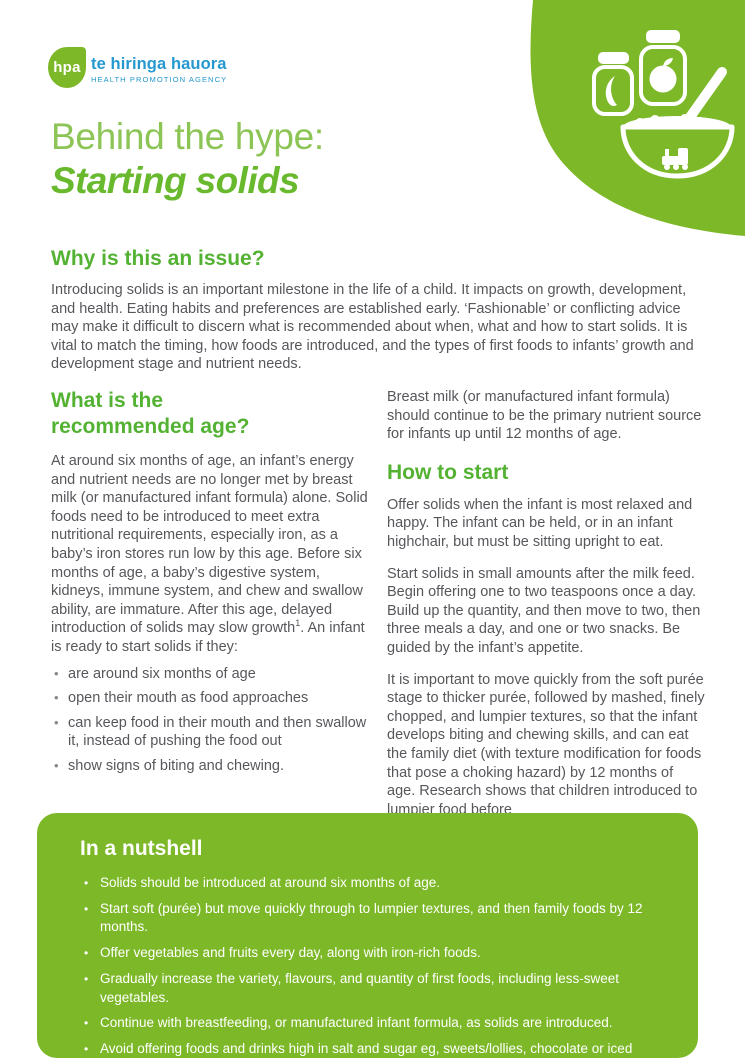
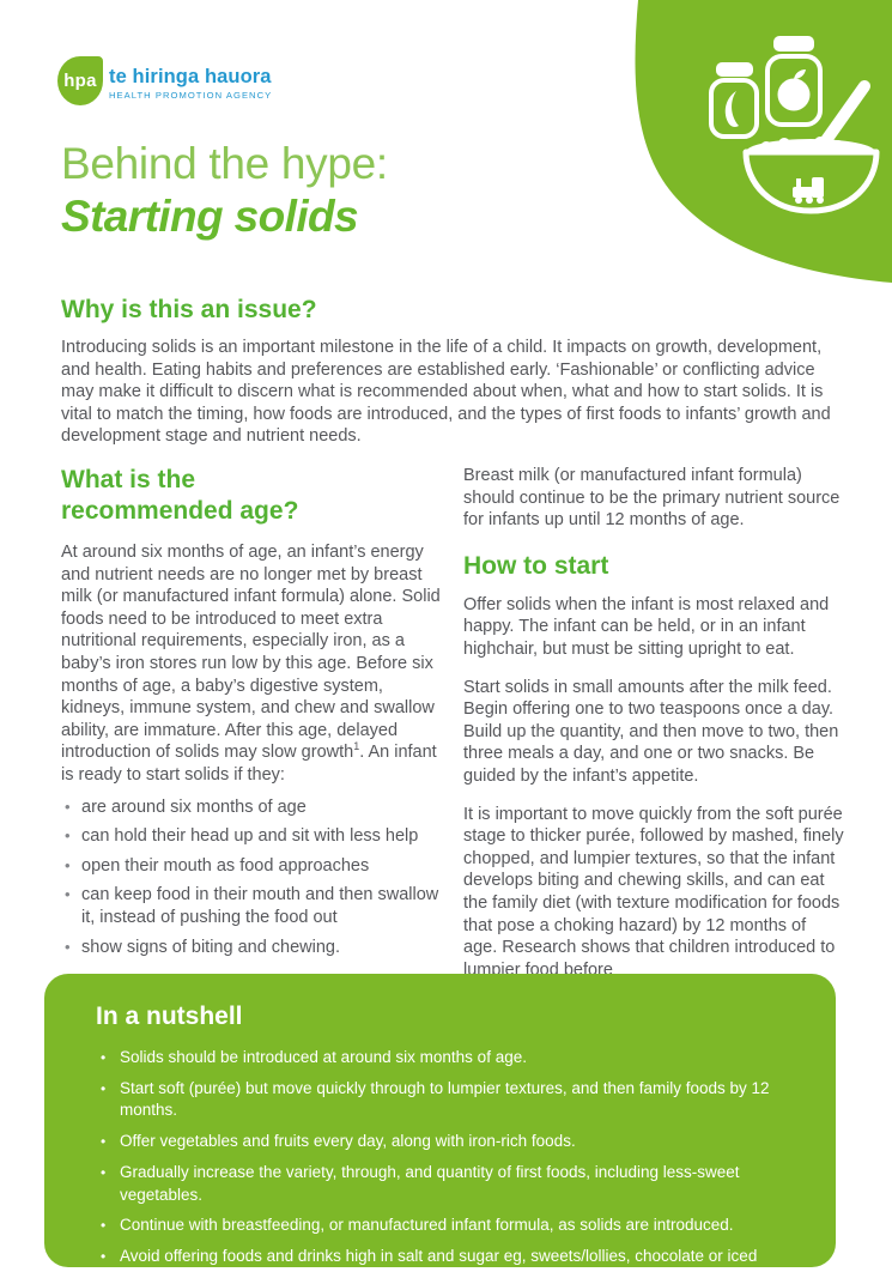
  hpa
  te hiringa hauora
  HEALTH PROMOTION AGENCY
  Behind the hype:
  Starting solids
  Why is this an issue?
  Introducing solids is an important milestone in the life of a child. It impacts on growth, development, and health. Eating habits and preferences are established early. ‘Fashionable’ or conflicting advice may make it difficult to discern what is recommended about when, what and how to start solids. It is vital to match the timing, how foods are introduced, and the types of first foods to infants’ growth and development stage and nutrient needs.
  What is the recommended age?
  At around six months of age, an infant’s energy and nutrient needs are no longer met by breast milk (or manufactured infant formula) alone. Solid foods need to be introduced to meet extra nutritional requirements, especially iron, as a baby’s iron stores run low by this age. Before six months of age, a baby’s digestive system, kidneys, immune system, and chew and swallow ability, are immature. After this age, delayed introduction of solids may slow growth1. An infant is ready to start solids if they:
  are around six months of age
+ can hold their head up and sit with less help
  open their mouth as food approaches
  can keep food in their mouth and then swallow it, instead of pushing the food out
  show signs of biting and chewing.
  Breast milk (or manufactured infant formula) should continue to be the primary nutrient source for infants up until 12 months of age.
  How to start
  Offer solids when the infant is most relaxed and happy. The infant can be held, or in an infant highchair, but must be sitting upright to eat.
  Start solids in small amounts after the milk feed. Begin offering one to two teaspoons once a day. Build up the quantity, and then move to two, then three meals a day, and one or two snacks. Be guided by the infant’s appetite.
  It is important to move quickly from the soft purée stage to thicker purée, followed by mashed, finely chopped, and lumpier textures, so that the infant develops biting and chewing skills, and can eat the family diet (with texture modification for foods that pose a choking hazard) by 12 months of age. Research shows that children introduced to lumpier food before
  In a nutshell
  Solids should be introduced at around six months of age.
  Start soft (purée) but move quickly through to lumpier textures, and then family foods by 12 months.
  Offer vegetables and fruits every day, along with iron-rich foods.
- Gradually increase the variety, flavours, and quantity of first foods, including less-sweet vegetables.
+ Gradually increase the variety, through, and quantity of first foods, including less-sweet vegetables.
  Continue with breastfeeding, or manufactured infant formula, as solids are introduced.
